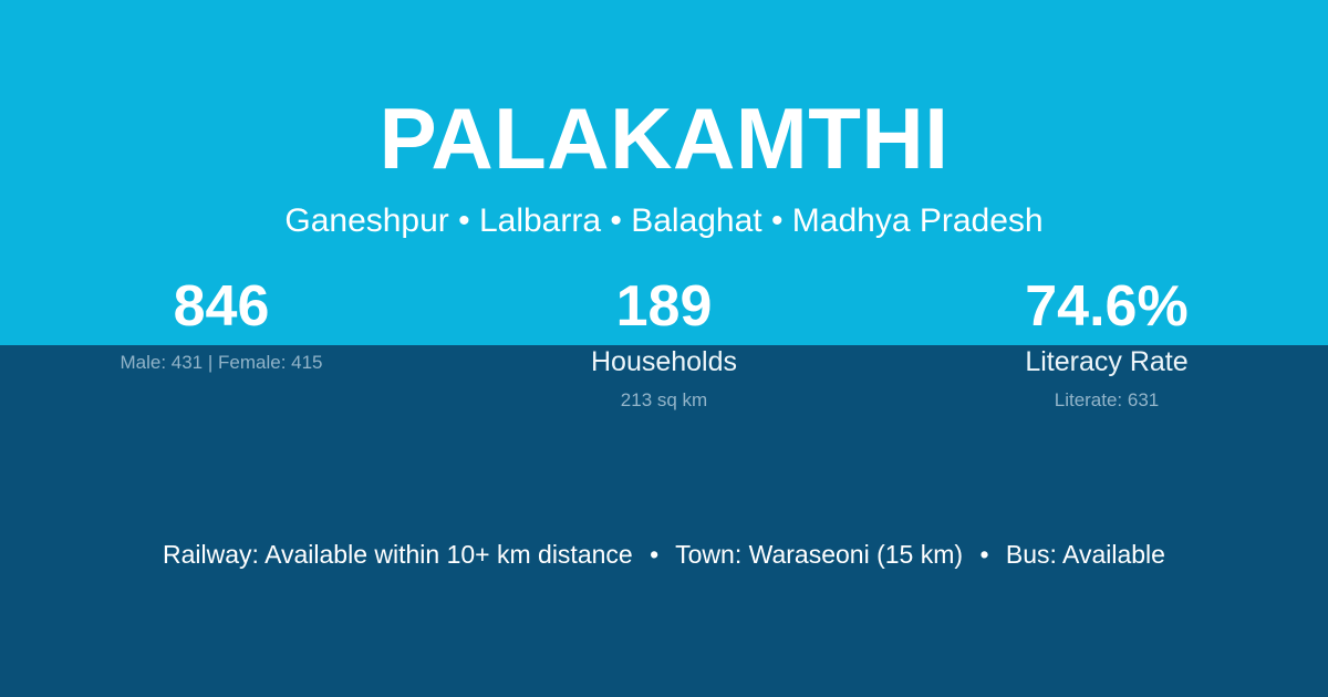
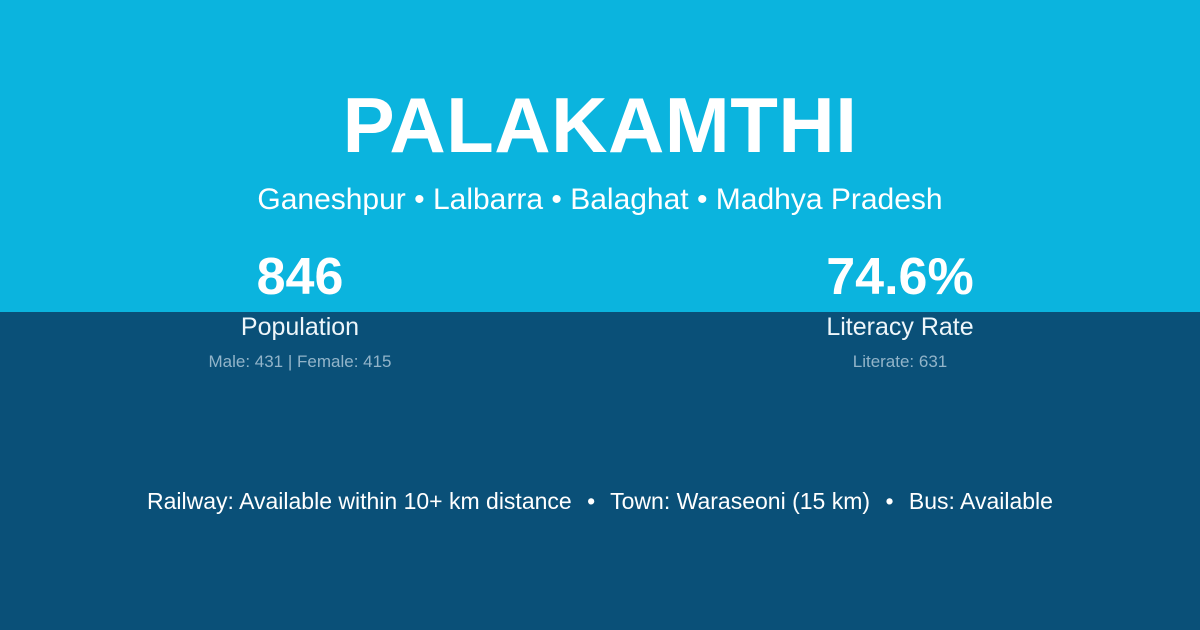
  PALAKAMTHI
  Ganeshpur • Lalbarra • Balaghat • Madhya Pradesh
  846
+ Population
  Male: 431 | Female: 415
- 189
- Households
- 213 sq km
  74.6%
  Literacy Rate
  Literate: 631
  Railway: Available within 10+ km distance • Town: Waraseoni (15 km) • Bus: Available
